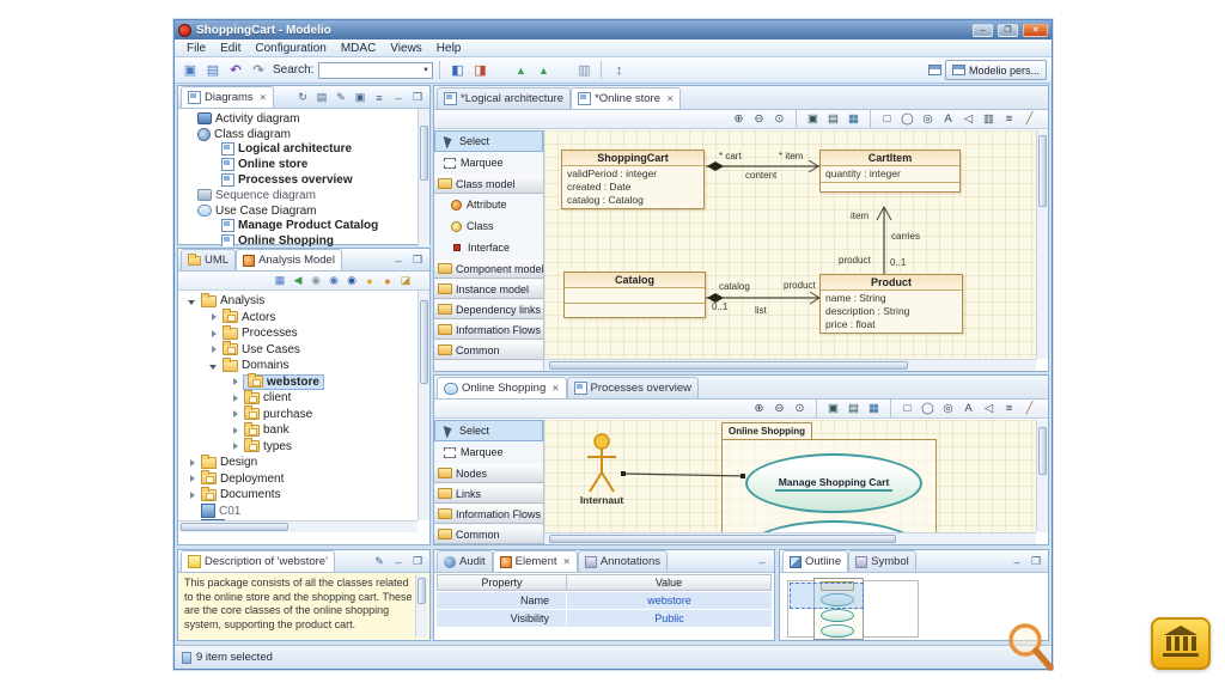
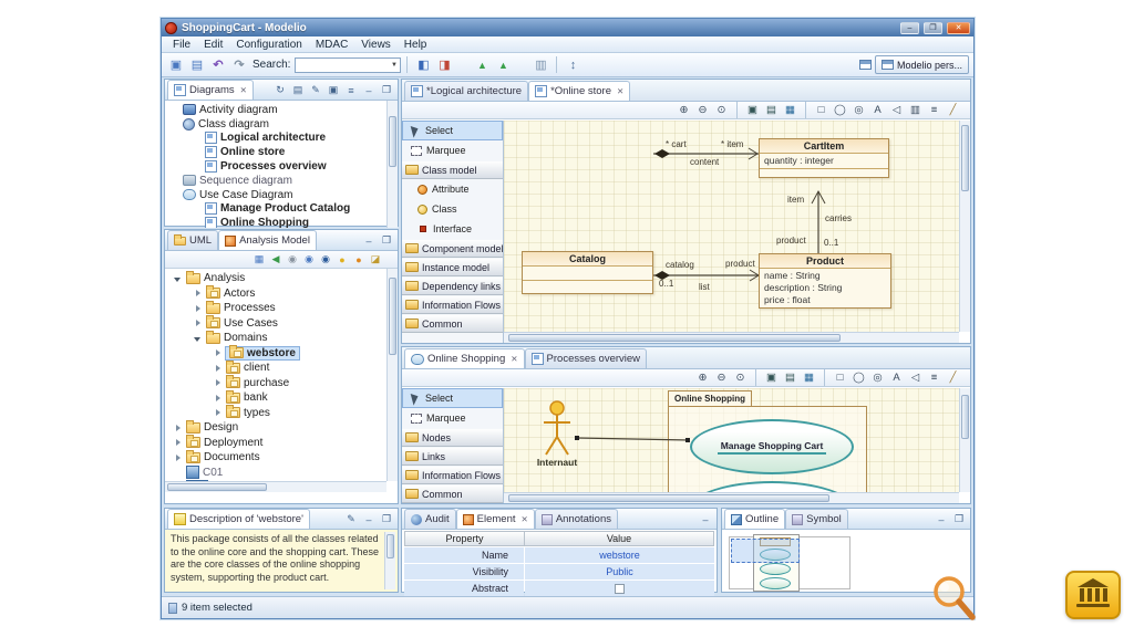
  ShoppingCart - Modelio
  File
  Edit
  Configuration
  MDAC
  Views
  Help
  ▣
  ▤
  ↶
  ↷
  Search:
  ◧
  ◨
  ▲
  ▲
  ▥
  ↕
  Modelio pers...
  Diagrams
  ✕
  ↻
  ▤
  ✎
  ▣
  ≡
  ‒
  ❐
  Activity diagram
  Class diagram
  Logical architecture
  Online store
  Processes overview
  Sequence diagram
  Use Case Diagram
  Manage Product Catalog
  Online Shopping
  UML
  Analysis Model
  ‒
  ❐
  ▦
  ◀
  ◉
  ◉
  ◉
  ●
  ●
  ◪
  Analysis
  Actors
  Processes
  Use Cases
  Domains
  webstore
  client
  purchase
  bank
  types
  Design
  Deployment
  Documents
  C01
  Description of 'webstore'
  ✎
  ‒
  ❐
- This package consists of all the classes related to the online store and the shopping cart. These are the core classes of the online shopping system, supporting the product cart.
+ This package consists of all the classes related to the online core and the shopping cart. These are the core classes of the online shopping system, supporting the product cart.
  *Logical architecture
  *Online store
  ✕
  ⊕
  ⊖
  ⊙
  ▣
  ▤
  ▦
  □
  ◯
  ◎
  A
  ◁
  ▥
  ≡
  ╱
  Select
  Marquee
  Class model
  Attribute
  Class
  Interface
  Component model
  Instance model
  Dependency links
  Information Flows
  Common
- ShoppingCart
- validPeriod : integer
- created : Date
- catalog : Catalog
  CartItem
  quantity : integer
  Catalog
  Product
  name : String
  description : String
  price : float
  * cart
  * item
  content
  item
  carries
  product
  0..1
  catalog
  product
  0..1
  list
  Online Shopping
  ✕
  Processes overview
  ⊕
  ⊖
  ⊙
  ▣
  ▤
  ▦
  □
  ◯
  ◎
  A
  ◁
  ≡
  ╱
  Select
  Marquee
  Nodes
  Links
  Information Flows
  Common
  Online Shopping
  Manage Shopping Cart
  Internaut
  Audit
  Element
  ✕
  Annotations
  ‒
  Property
  Value
  Name
  webstore
  Visibility
  Public
+ Abstract
  Outline
  Symbol
  ‒
  ❐
  9 item selected
